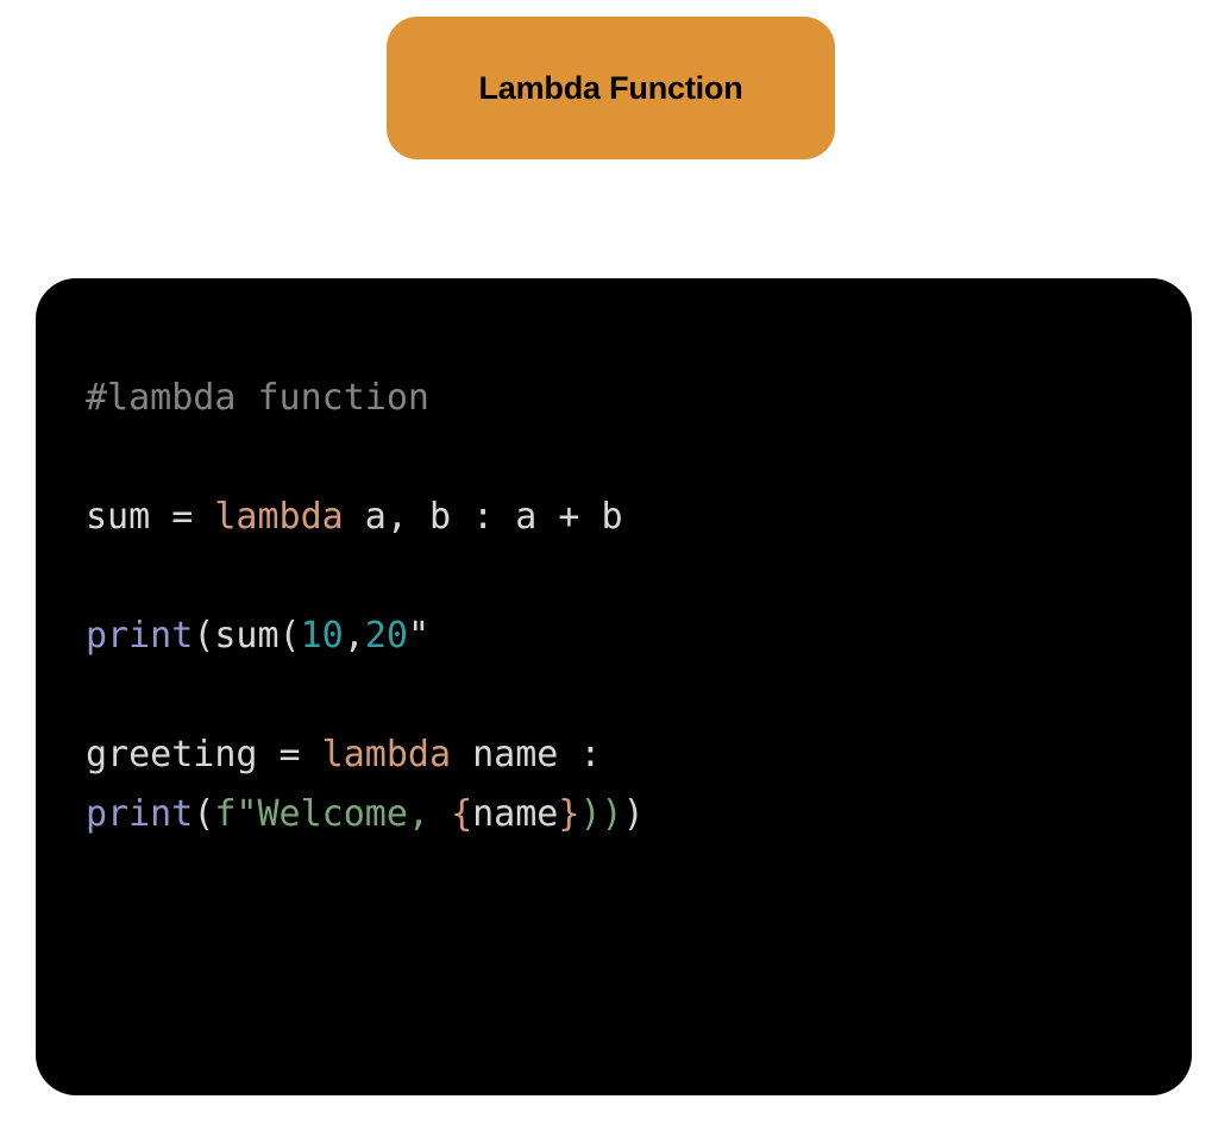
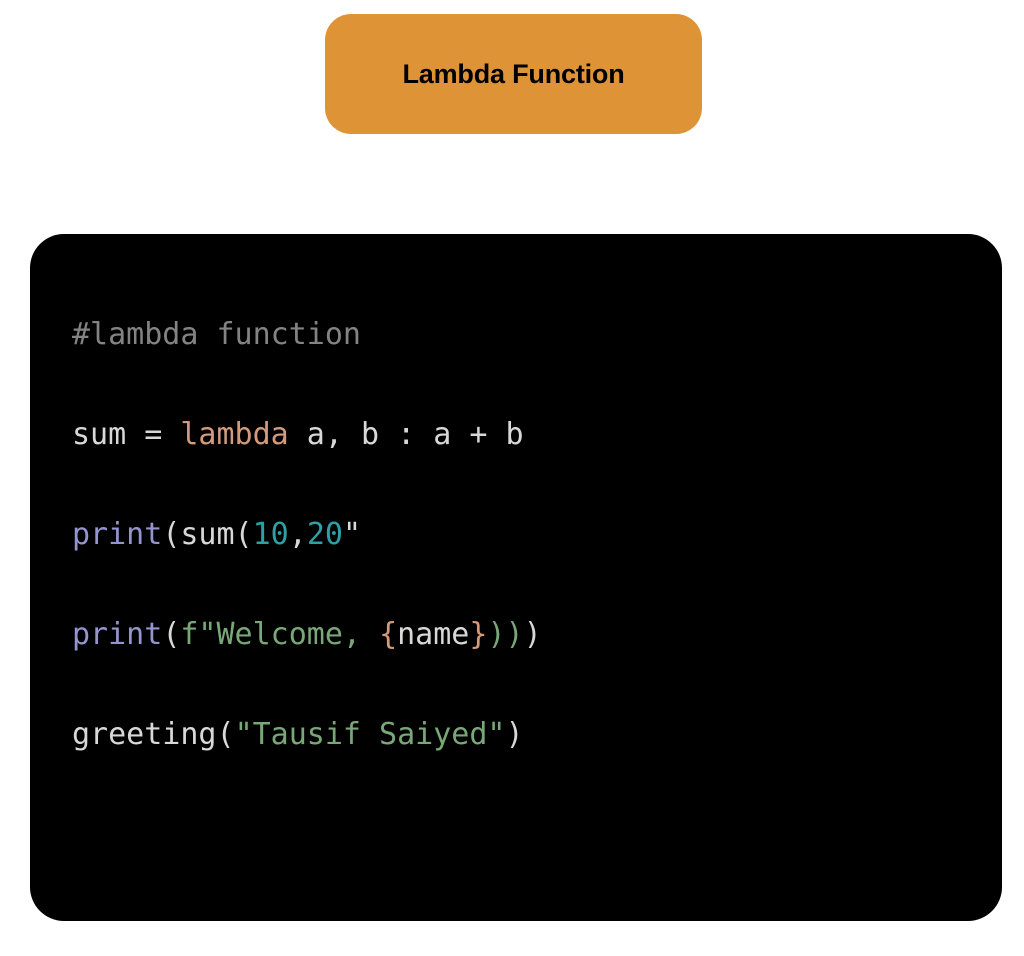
  Lambda Function
  #lambda function
  sum = lambda a, b : a + b
  print(sum(10,20"
- greeting = lambda name :
  print(f"Welcome, {name})))
+ greeting("Tausif Saiyed")
